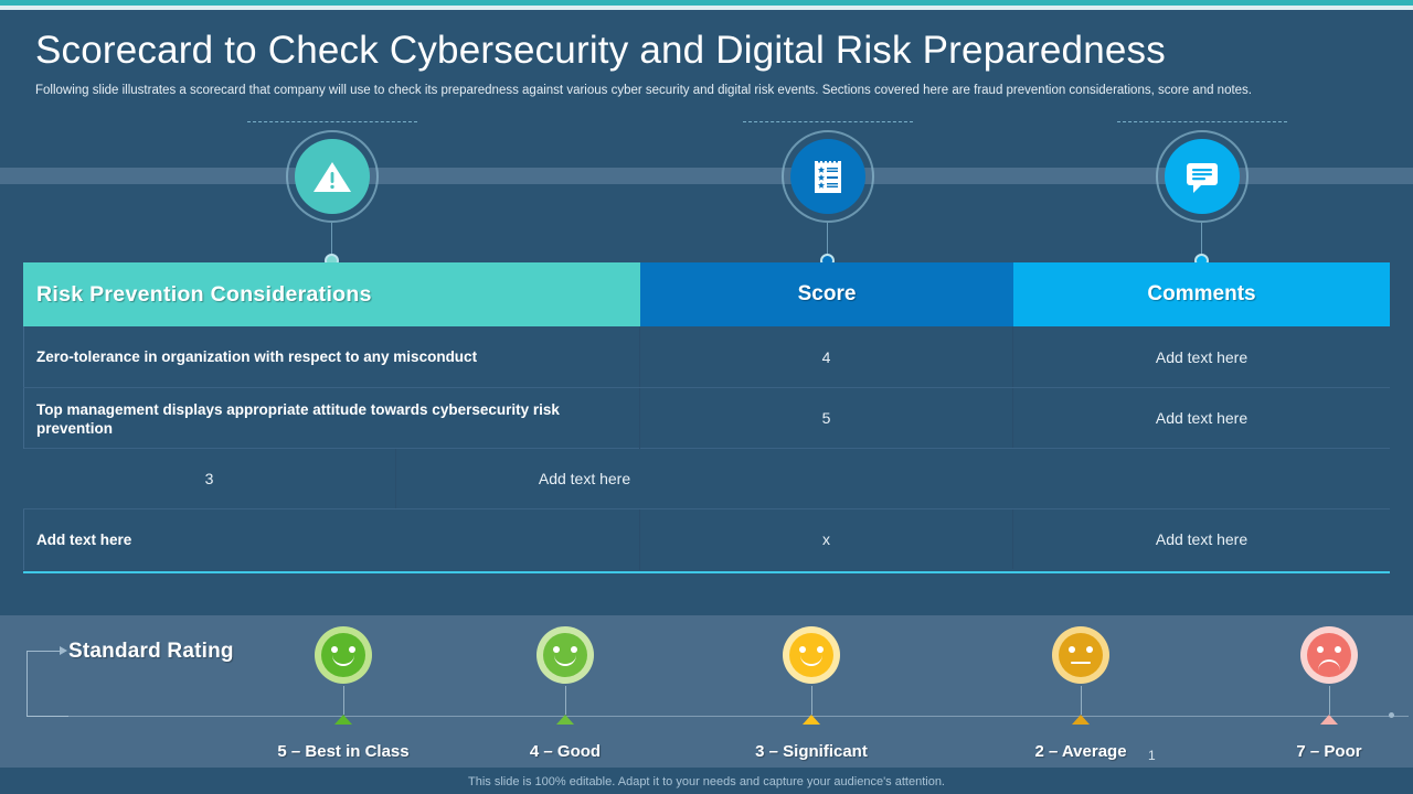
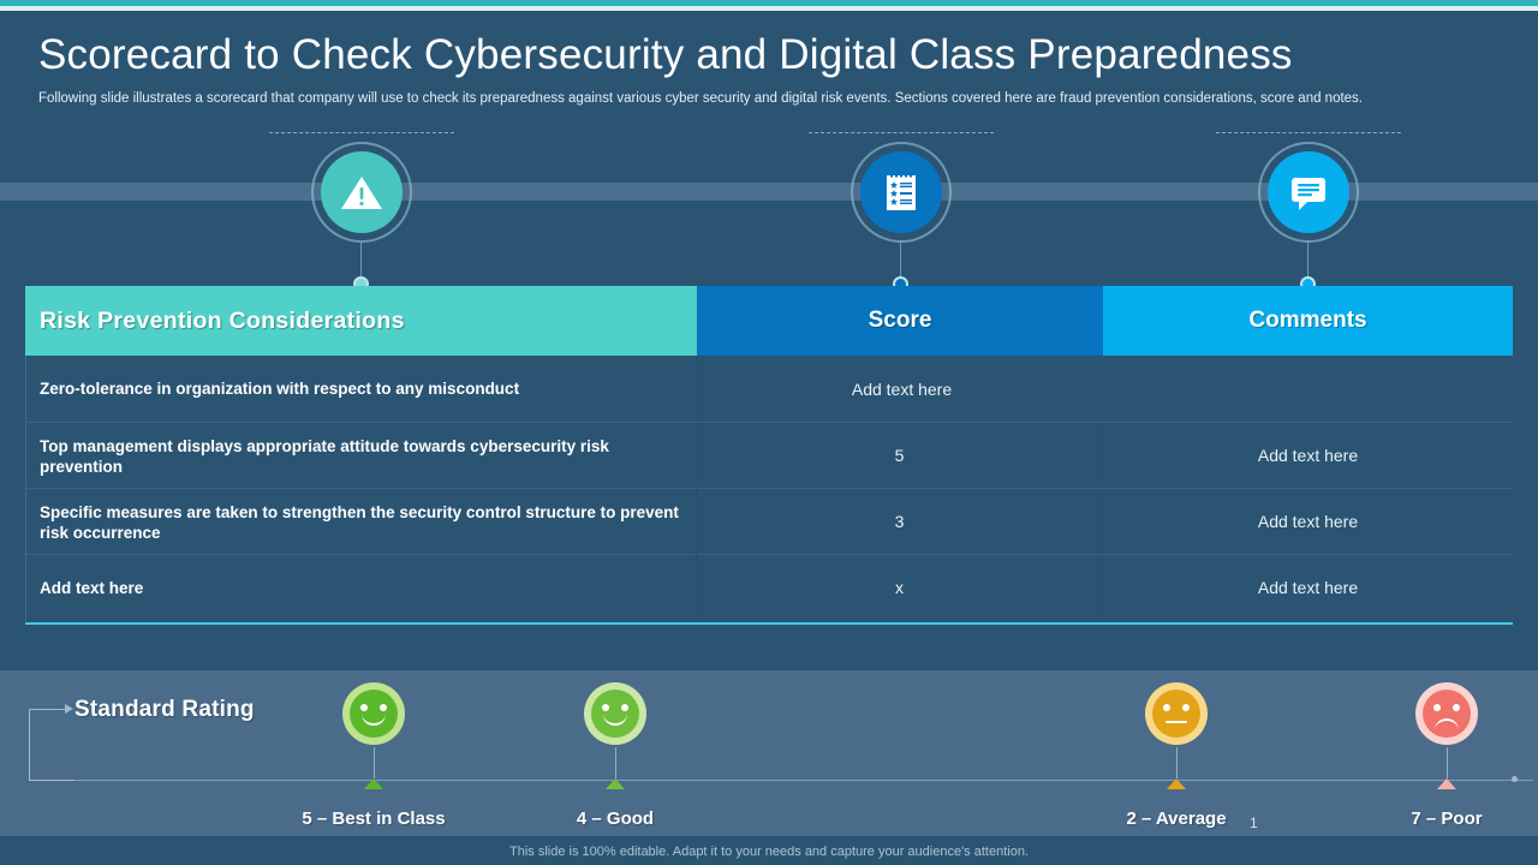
- Scorecard to Check Cybersecurity and Digital Risk Preparedness
+ Scorecard to Check Cybersecurity and Digital Class Preparedness
  Following slide illustrates a scorecard that company will use to check its preparedness against various cyber security and digital risk events. Sections covered here are fraud prevention considerations, score and notes.
  Risk Prevention Considerations
  Score
  Comments
  Zero-tolerance in organization with respect to any misconduct
- 4
  Add text here
  Top management displays appropriate attitude towards cybersecurity risk prevention
  5
  Add text here
+ Specific measures are taken to strengthen the security control structure to prevent risk occurrence
  3
  Add text here
  Add text here
  x
  Add text here
  Standard Rating
  5 – Best in Class
  4 – Good
- 3 – Significant
  2 – Average
  7 – Poor
  1
  This slide is 100% editable. Adapt it to your needs and capture your audience's attention.
